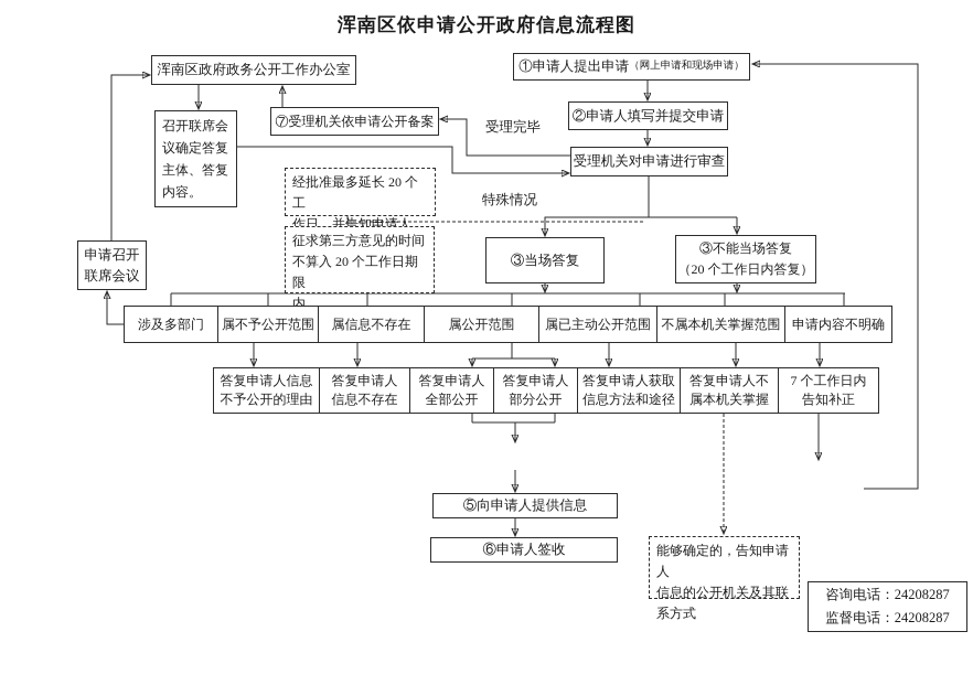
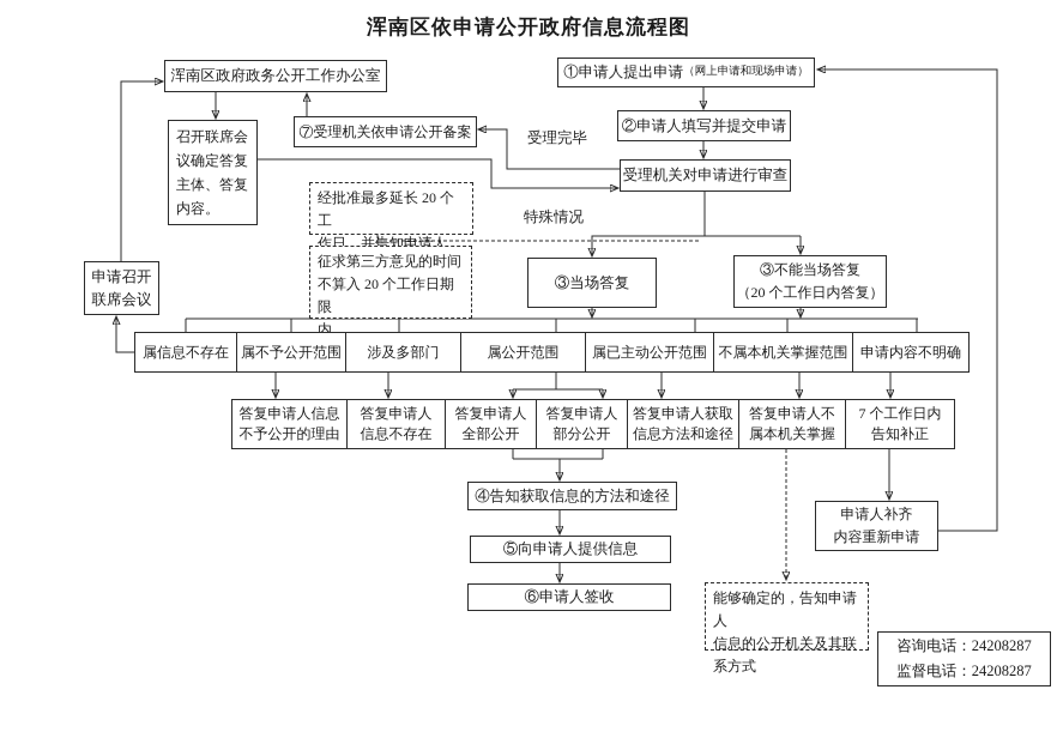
  浑南区依申请公开政府信息流程图
  浑南区政府政务公开工作办公室
  ①申请人提出申请
  （网上申请和现场申请）
  ②申请人填写并提交申请
  受理机关对申请进行审查
  ⑦受理机关依申请公开备案
  召开联席会
  议确定答复
  主体、答复
  内容。
  经批准最多延长 20 个工
  作日，并告知申请人。
  征求第三方意见的时间
  不算入 20 个工作日期限
  内。
  ③当场答复
  ③不能当场答复
  （20 个工作日内答复）
  申请召开
  联席会议
- 涉及多部门
+ 属信息不存在
  属不予公开范围
- 属信息不存在
+ 涉及多部门
  属公开范围
  属已主动公开范围
  不属本机关掌握范围
  申请内容不明确
  答复申请人信息
  不予公开的理由
  答复申请人
  信息不存在
  答复申请人
  全部公开
  答复申请人
  部分公开
  答复申请人获取
  信息方法和途径
  答复申请人不
  属本机关掌握
  7 个工作日内
  告知补正
+ ④告知获取信息的方法和途径
  ⑤向申请人提供信息
  ⑥申请人签收
+ 申请人补齐
+ 内容重新申请
  能够确定的，告知申请人
  信息的公开机关及其联
  系方式
  咨询电话：24208287
  监督电话：24208287
  受理完毕
  特殊情况
